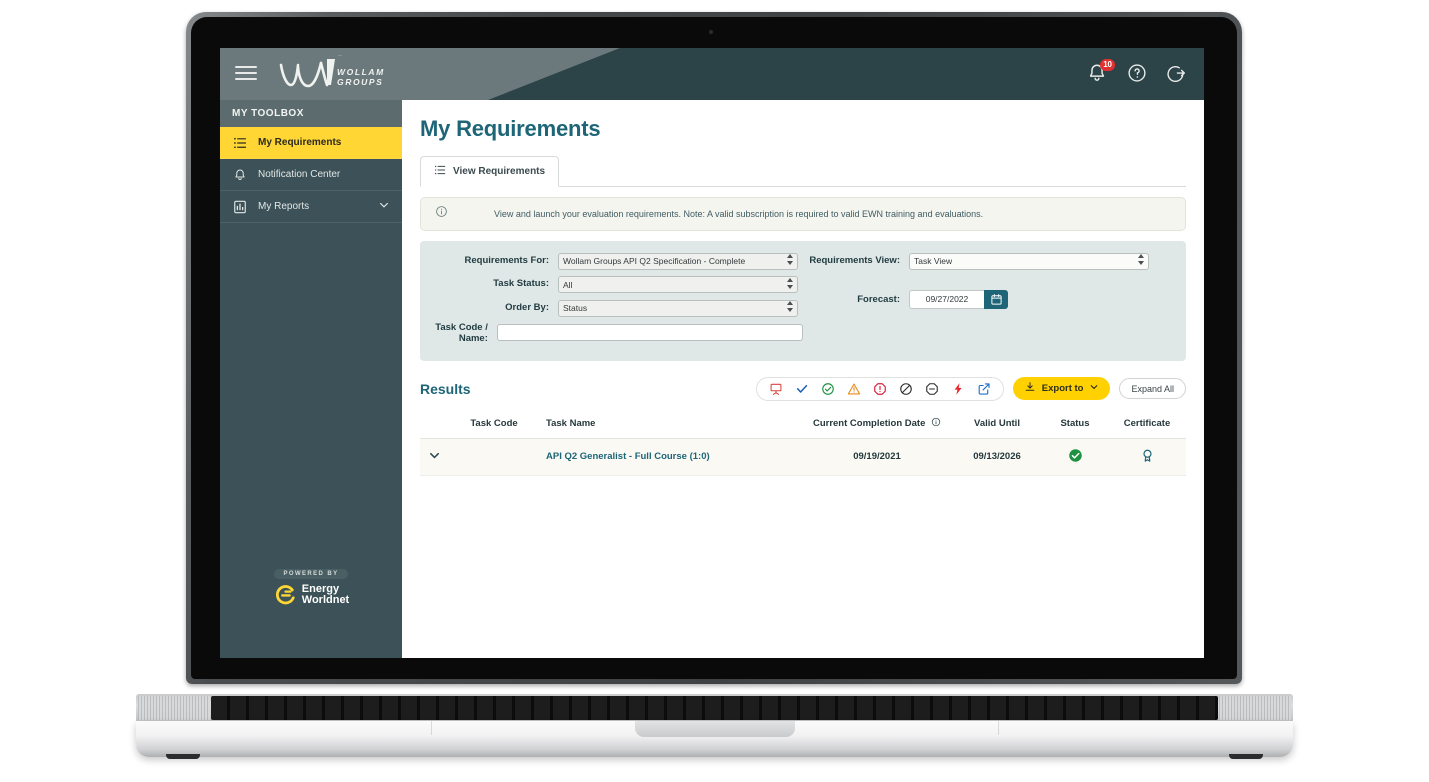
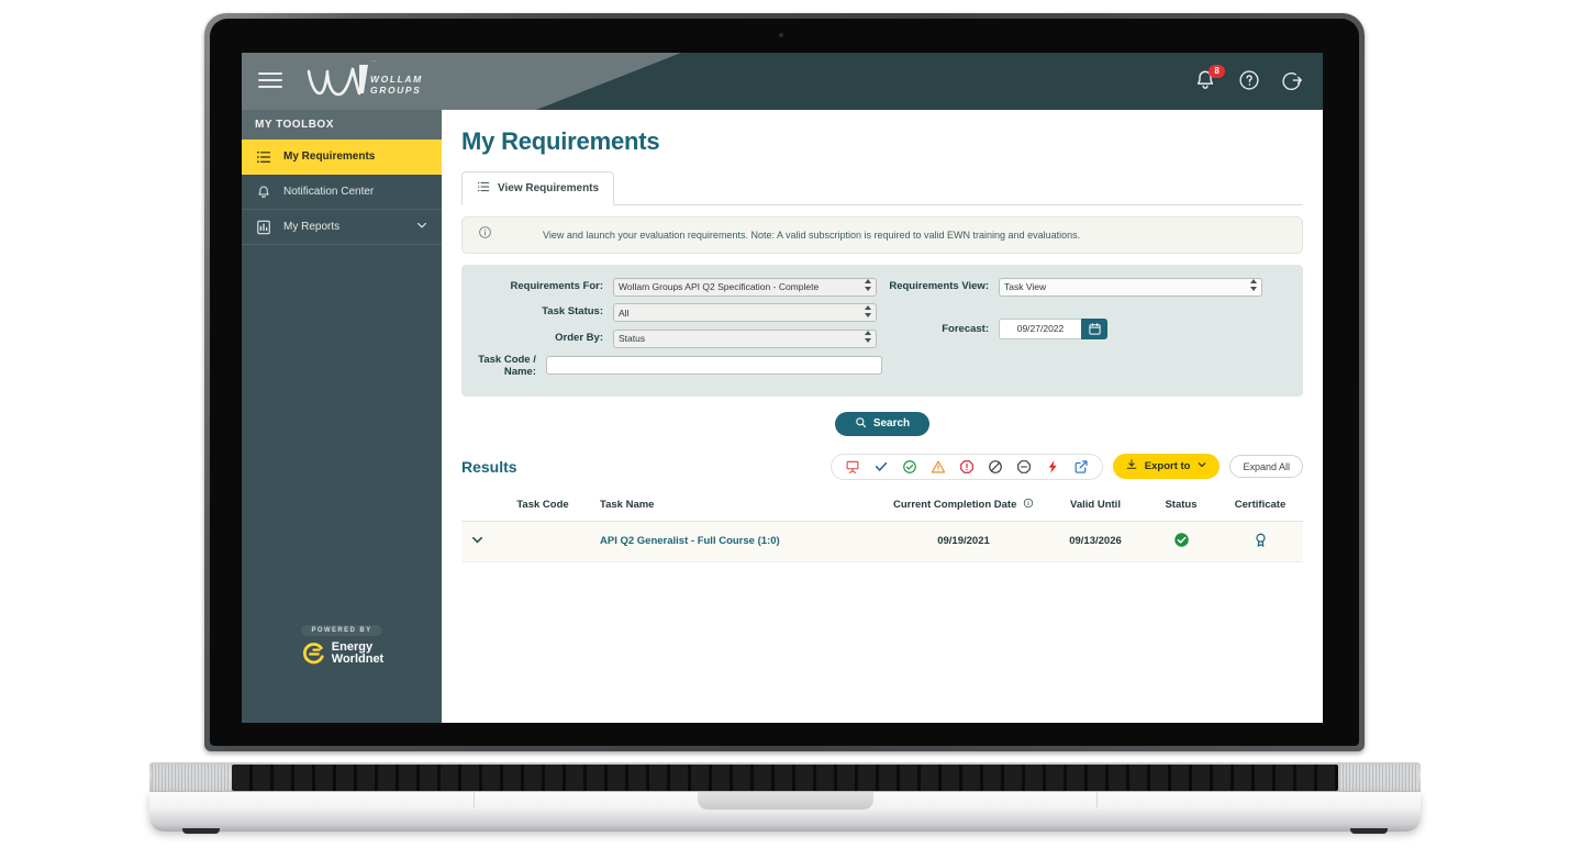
  WOLLAM
  GROUPS
- 10
+ 8
  MY TOOLBOX
  My Requirements
  Notification Center
  My Reports
  Energy
  Worldnet
  My Requirements
  View Requirements
  View and launch your evaluation requirements. Note: A valid subscription is required to valid EWN training and evaluations.
  Requirements For:
  Wollam Groups API Q2 Specification - Complete
  Task Status:
  All
  Order By:
  Status
  Task Code / Name:
  Requirements View:
  Task View
  Forecast:
  09/27/2022
+ Search
  Results
  Export to
  Expand All
  	Task Code	Task Name	Current Completion Date	Valid Until	Status	Certificate
  		API Q2 Generalist - Full Course (1:0)	09/19/2021	09/13/2026
